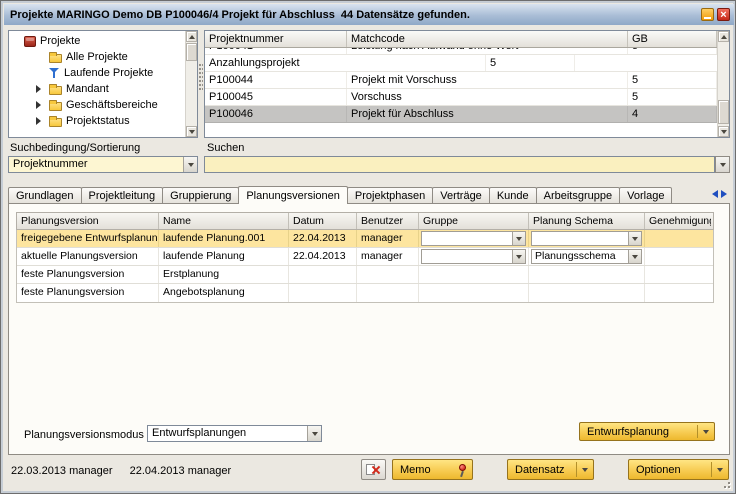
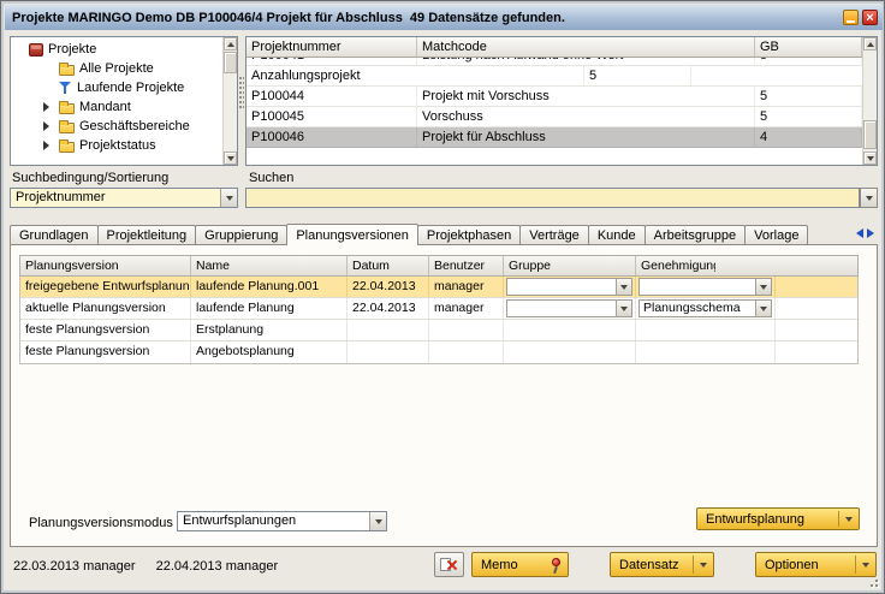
- Projekte MARINGO Demo DB P100046/4 Projekt für Abschluss 44 Datensätze gefunden.
+ Projekte MARINGO Demo DB P100046/4 Projekt für Abschluss 49 Datensätze gefunden.
  Projekte
  Alle Projekte
  Laufende Projekte
  Mandant
  Geschäftsbereiche
  Projektstatus
  Projektnummer
  Matchcode
  GB
  Anzahlungsprojekt
  5
  P100044
  Projekt mit Vorschuss
  5
  P100045
  Vorschuss
  5
  P100046
  Projekt für Abschluss
  4
  Suchbedingung/Sortierung
  Suchen
  Projektnummer
  Grundlagen
  Projektleitung
  Gruppierung
  Planungsversionen
  Projektphasen
  Verträge
  Kunde
  Arbeitsgruppe
  Vorlage
  Planungsversion
  Name
  Datum
  Benutzer
  Gruppe
- Planung Schema
  Genehmigun
  freigegebene Entwurfsplanun
  laufende Planung.001
  22.04.2013
  manager
  aktuelle Planungsversion
  laufende Planung
  22.04.2013
  manager
  Planungsschema
  feste Planungsversion
  Erstplanung
  feste Planungsversion
  Angebotsplanung
  Planungsversionsmodus
  Entwurfsplanungen
  Entwurfsplanung
  22.03.2013 manager 22.04.2013 manager
  Memo
  Datensatz
  Optionen
